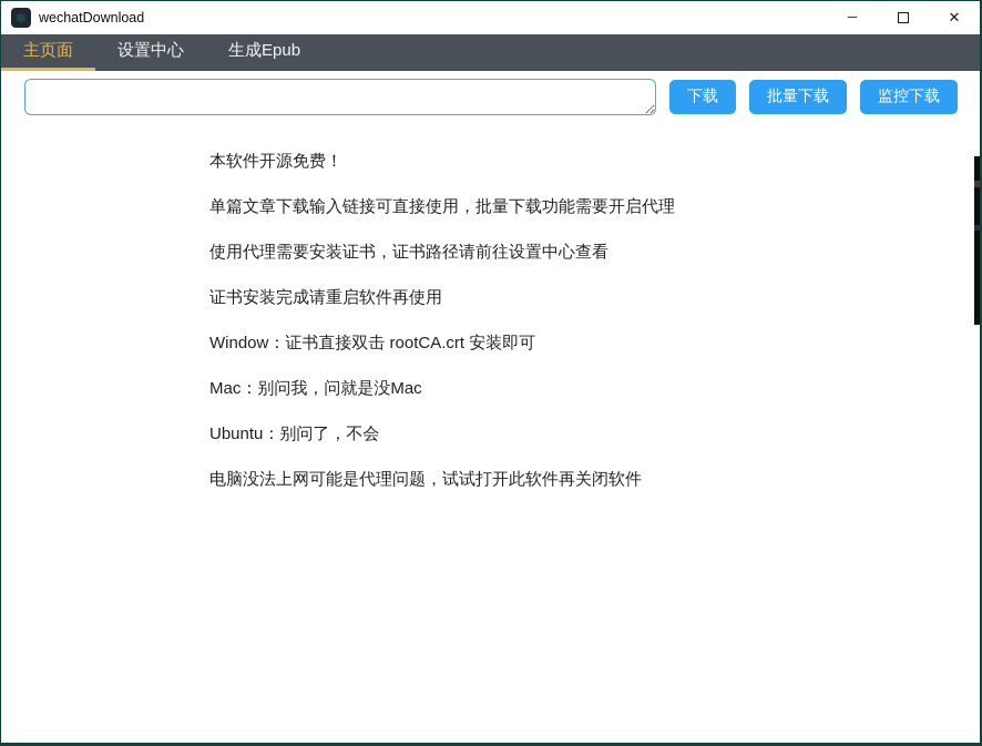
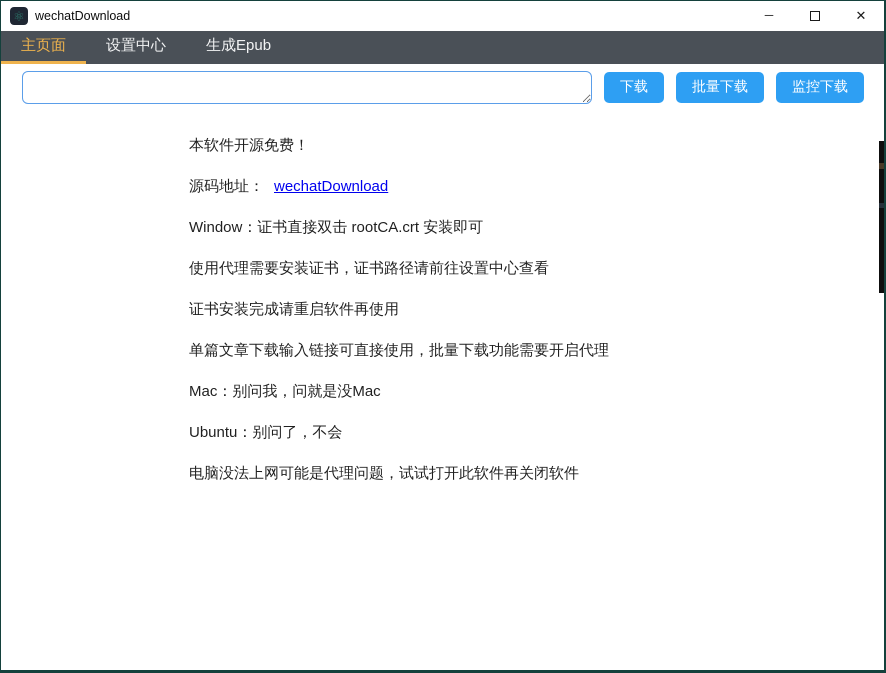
  ⚛
  wechatDownload
  ─
  ✕
  主页面
  设置中心
  生成Epub
  下载
  批量下载
  监控下载
  本软件开源免费！
+ 源码地址： wechatDownload
- 单篇文章下载输入链接可直接使用，批量下载功能需要开启代理
+ Window：证书直接双击 rootCA.crt 安装即可
  使用代理需要安装证书，证书路径请前往设置中心查看
  证书安装完成请重启软件再使用
- Window：证书直接双击 rootCA.crt 安装即可
+ 单篇文章下载输入链接可直接使用，批量下载功能需要开启代理
  Mac：别问我，问就是没Mac
  Ubuntu：别问了，不会
  电脑没法上网可能是代理问题，试试打开此软件再关闭软件
